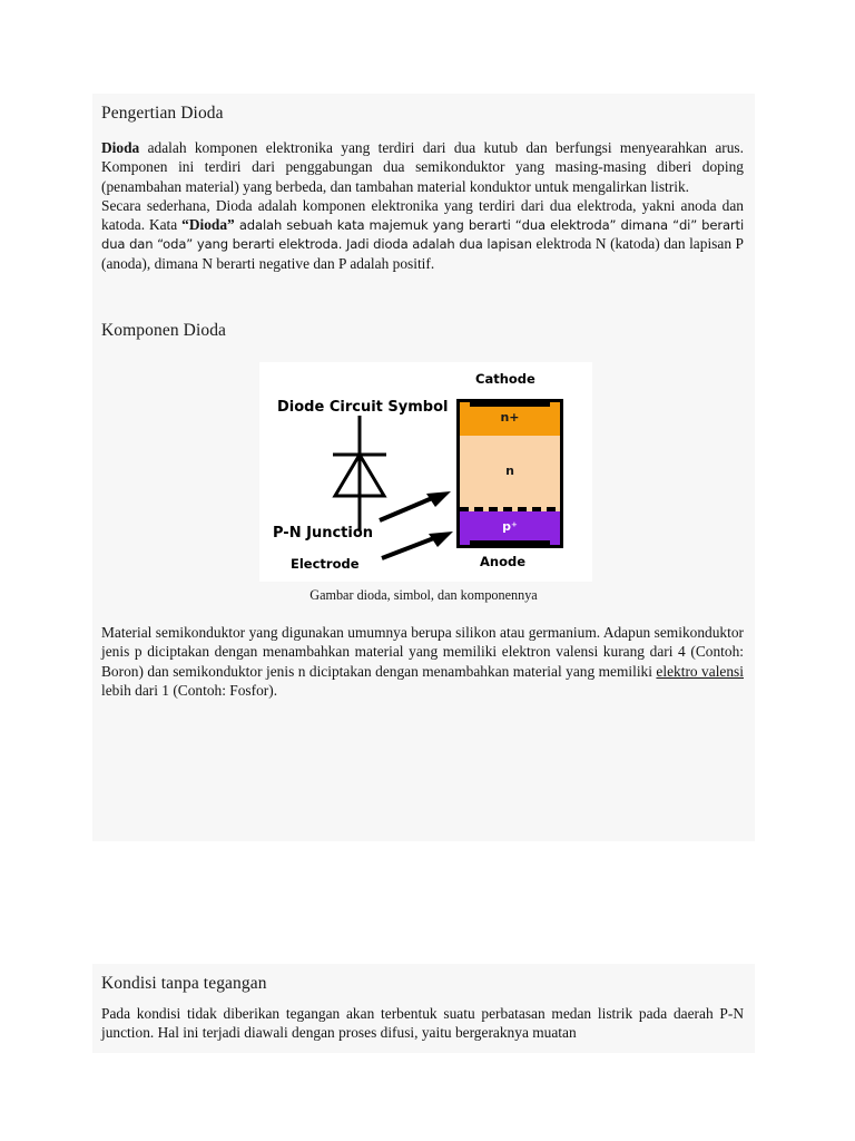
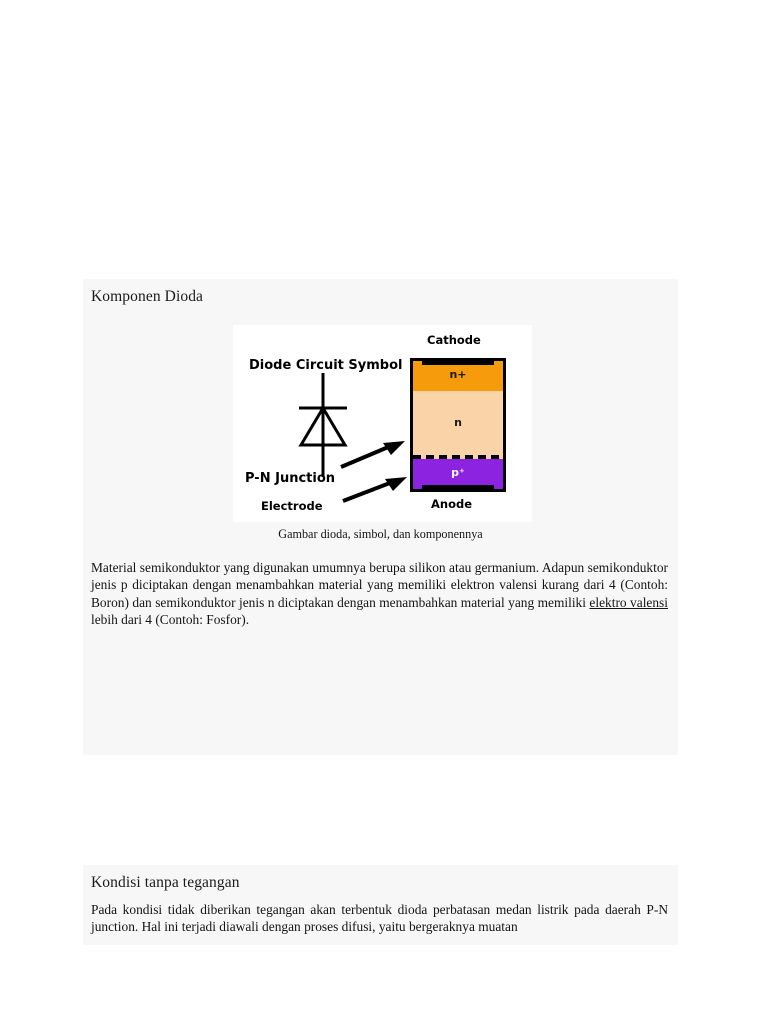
- Pengertian Dioda
- Dioda adalah komponen elektronika yang terdiri dari dua kutub dan berfungsi menyearahkan arus. Komponen ini terdiri dari penggabungan dua semikonduktor yang masing-masing diberi doping (penambahan material) yang berbeda, dan tambahan material konduktor untuk mengalirkan listrik.
- Secara sederhana, Dioda adalah komponen elektronika yang terdiri dari dua elektroda, yakni anoda dan katoda. Kata “Dioda” adalah sebuah kata majemuk yang berarti “dua elektroda” dimana “di” berarti dua dan “oda” yang berarti elektroda. Jadi dioda adalah dua lapisan elektroda N (katoda) dan lapisan P (anoda), dimana N berarti negative dan P adalah positif.
  Komponen Dioda
  Diode Circuit Symbol
  P-N Junction
  Electrode
  Cathode
  Anode
  n+
  n
  p⁺
  Gambar dioda, simbol, dan komponennya
- Material semikonduktor yang digunakan umumnya berupa silikon atau germanium. Adapun semikonduktor jenis p diciptakan dengan menambahkan material yang memiliki elektron valensi kurang dari 4 (Contoh: Boron) dan semikonduktor jenis n diciptakan dengan menambahkan material yang memiliki elektro valensi lebih dari 1 (Contoh: Fosfor).
+ Material semikonduktor yang digunakan umumnya berupa silikon atau germanium. Adapun semikonduktor jenis p diciptakan dengan menambahkan material yang memiliki elektron valensi kurang dari 4 (Contoh: Boron) dan semikonduktor jenis n diciptakan dengan menambahkan material yang memiliki elektro valensi lebih dari 4 (Contoh: Fosfor).
  Kondisi tanpa tegangan
- Pada kondisi tidak diberikan tegangan akan terbentuk suatu perbatasan medan listrik pada daerah P-N junction. Hal ini terjadi diawali dengan proses difusi, yaitu bergeraknya muatan
+ Pada kondisi tidak diberikan tegangan akan terbentuk dioda perbatasan medan listrik pada daerah P-N junction. Hal ini terjadi diawali dengan proses difusi, yaitu bergeraknya muatan
